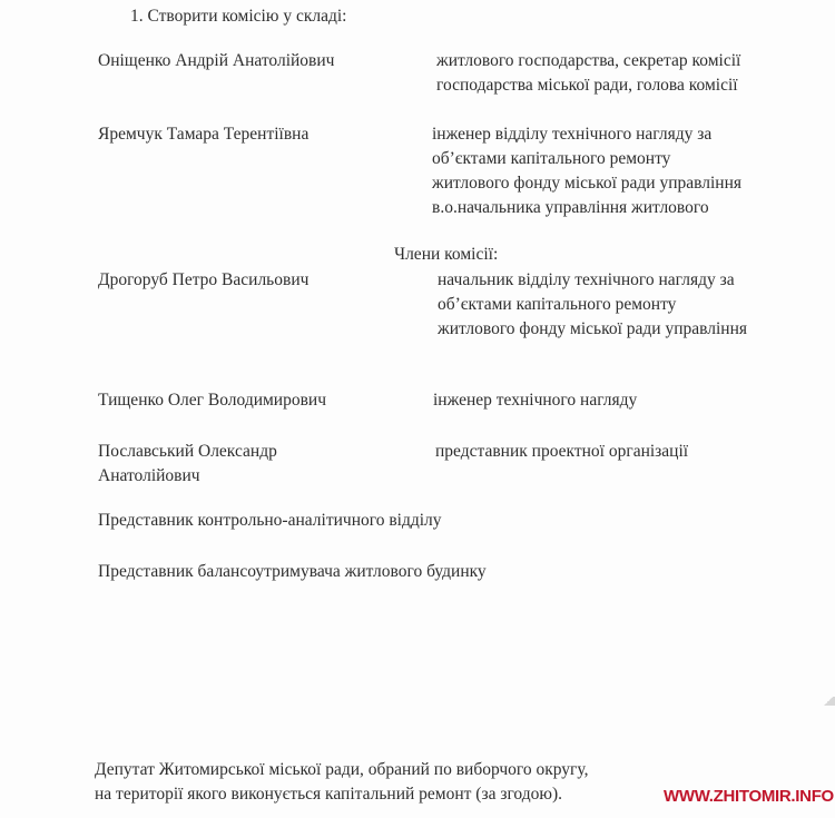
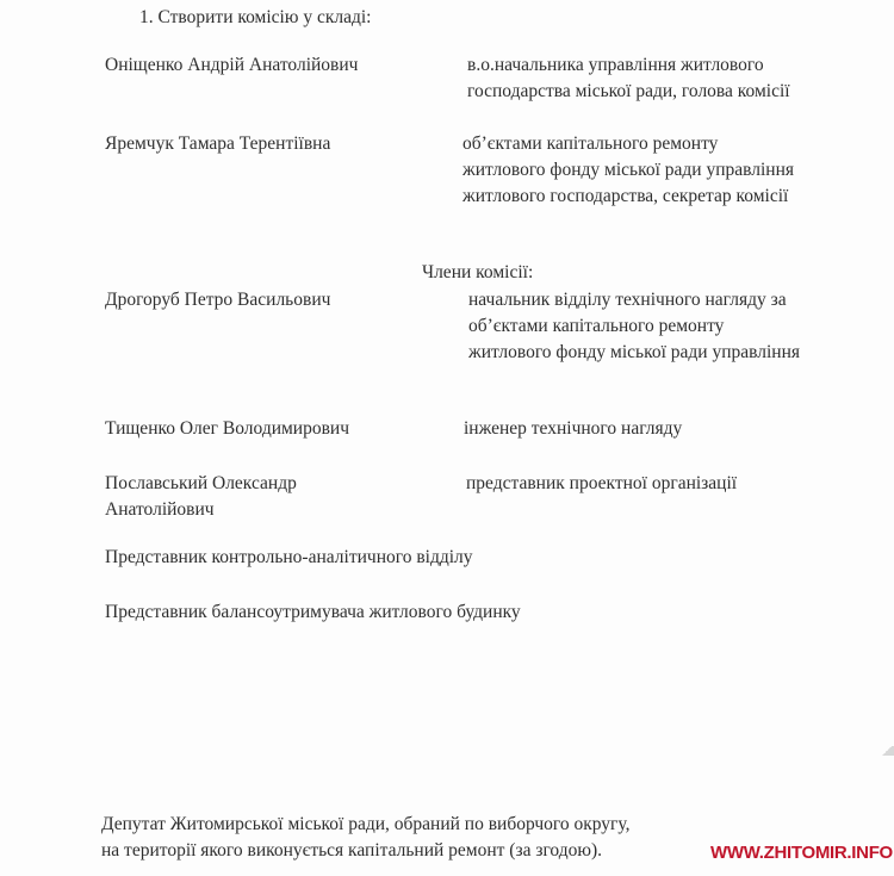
  1. Створити комісію у складі:
  Оніщенко Андрій Анатолійович
- житлового господарства, секретар комісії
+ в.о.начальника управління житлового
  господарства міської ради, голова комісії
  Яремчук Тамара Терентіївна
- інженер відділу технічного нагляду за
  об’єктами капітального ремонту
  житлового фонду міської ради управління
- в.о.начальника управління житлового
+ житлового господарства, секретар комісії
  Члени комісії:
  Дрогоруб Петро Васильович
  начальник відділу технічного нагляду за
  об’єктами капітального ремонту
  житлового фонду міської ради управління
  Тищенко Олег Володимирович
  інженер технічного нагляду
  Пославський Олександр
  Анатолійович
  представник проектної організації
  Представник контрольно-аналітичного відділу
  Представник балансоутримувача житлового будинку
  Депутат Житомирської міської ради, обраний по виборчого округу,
  на території якого виконується капітальний ремонт (за згодою).
  WWW.ZHITOMIR.INFO
